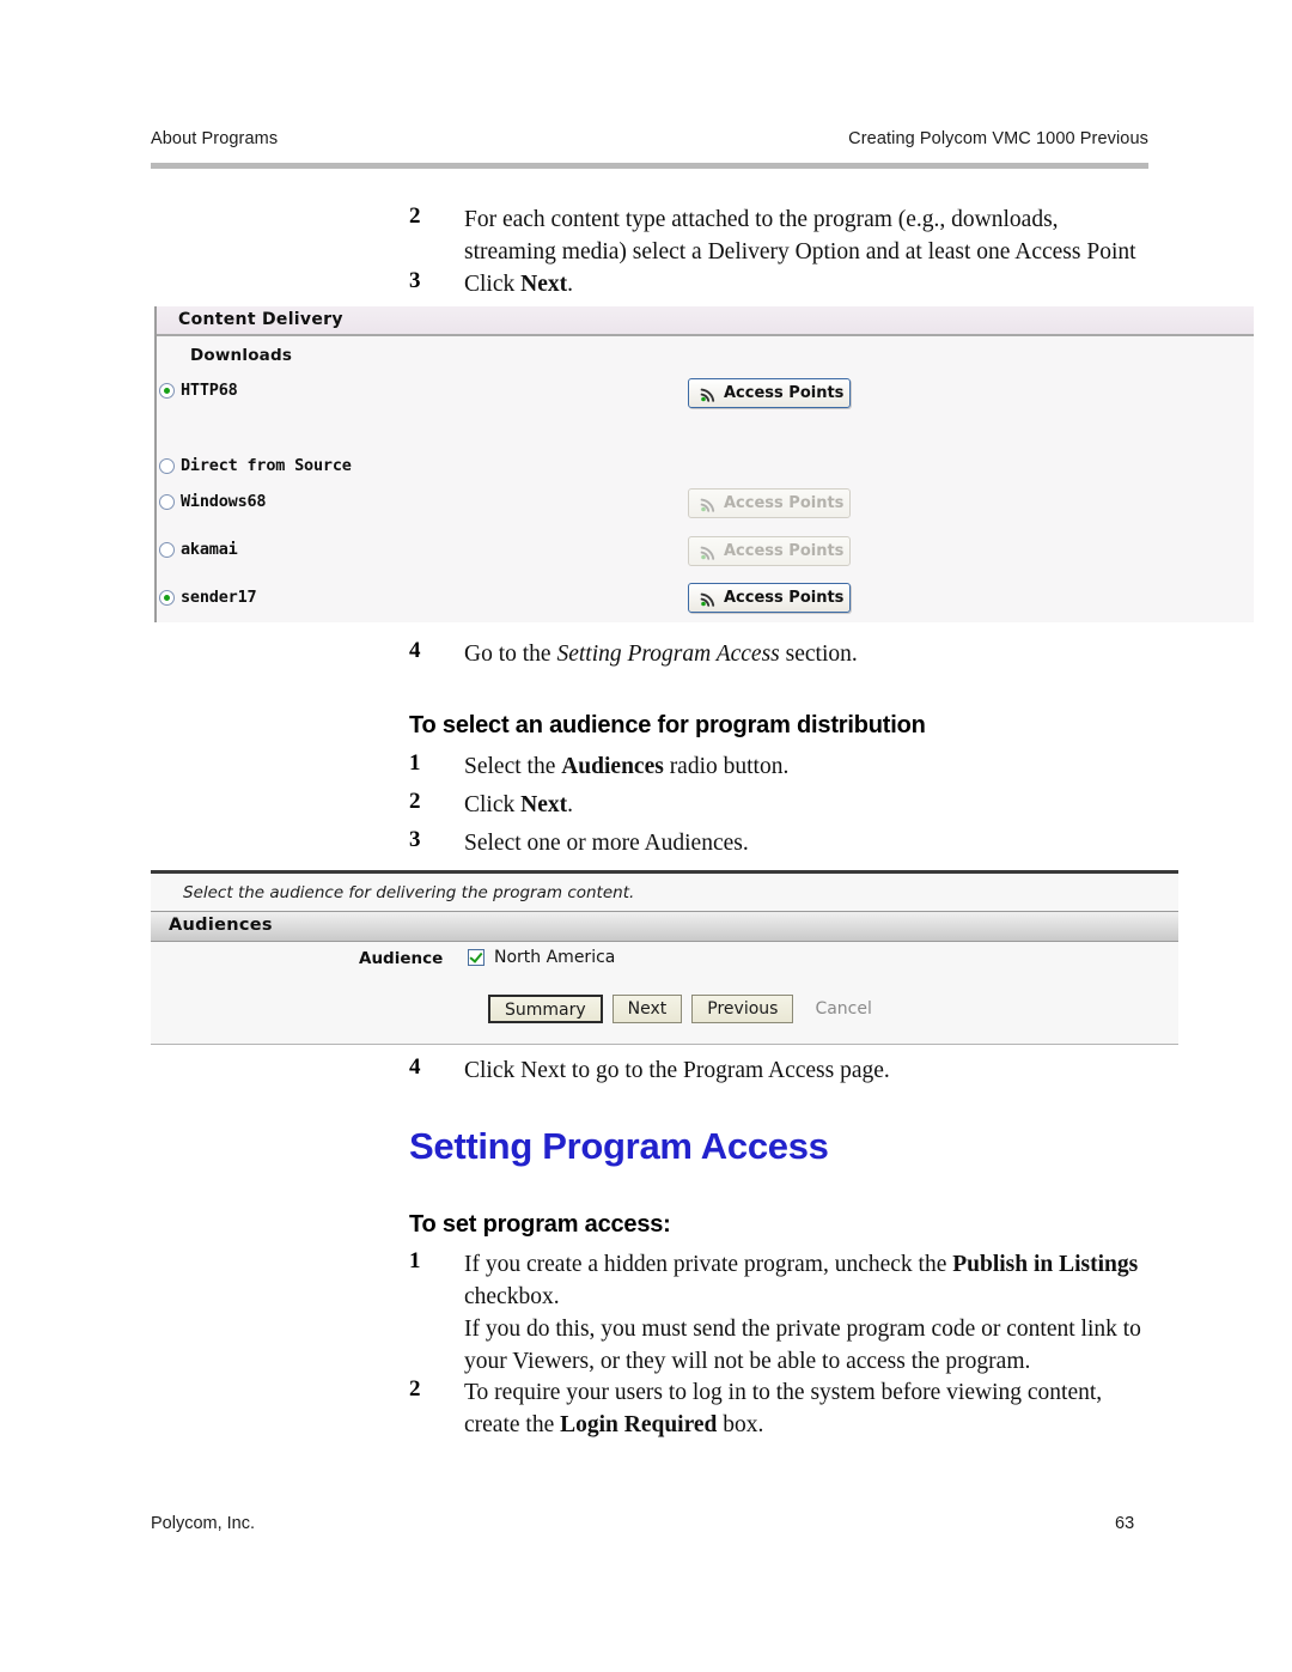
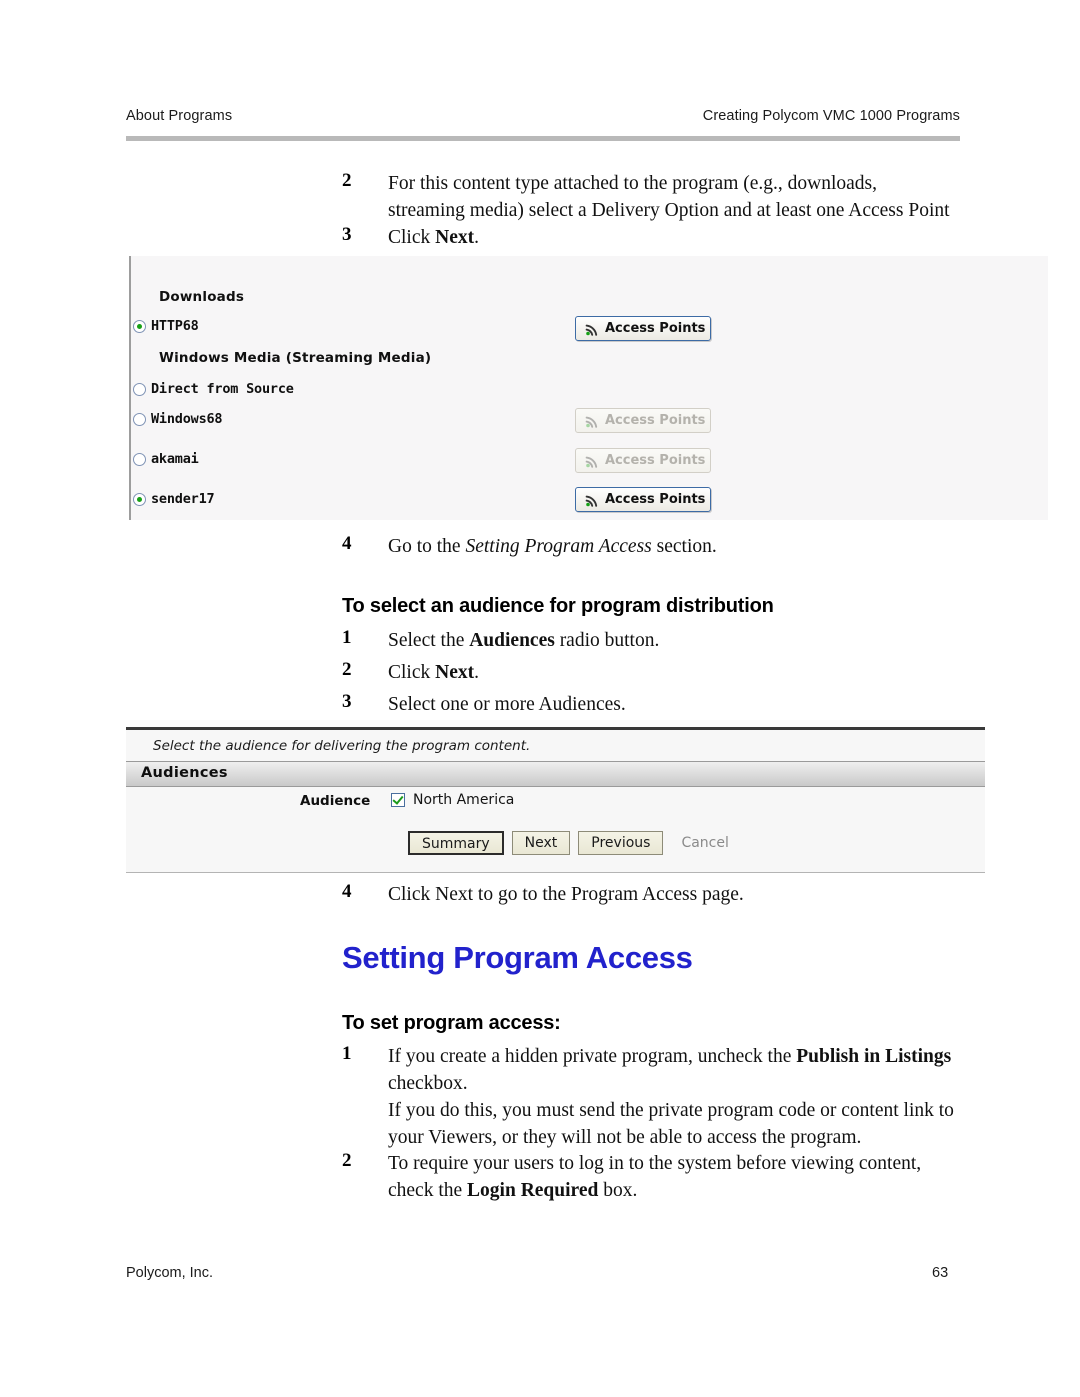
  About Programs
- Creating Polycom VMC 1000 Previous
+ Creating Polycom VMC 1000 Programs
  2
- For each content type attached to the program (e.g., downloads, streaming media) select a Delivery Option and at least one Access Point
+ For this content type attached to the program (e.g., downloads, streaming media) select a Delivery Option and at least one Access Point
  3
  Click Next.
- Content Delivery
  Downloads
  HTTP68
  Access Points
+ Windows Media (Streaming Media)
  Direct from Source
  Windows68
  Access Points
  akamai
  Access Points
  sender17
  Access Points
  4
  Go to the Setting Program Access section.
  To select an audience for program distribution
  1
  Select the Audiences radio button.
  2
  Click Next.
  3
  Select one or more Audiences.
  Select the audience for delivering the program content.
  Audiences
  Audience
  North America
  Summary
  Next
  Previous
  Cancel
  4
  Click Next to go to the Program Access page.
  Setting Program Access
  To set program access:
  1
  If you create a hidden private program, uncheck the Publish in Listings checkbox.
  If you do this, you must send the private program code or content link to your Viewers, or they will not be able to access the program.
  2
- To require your users to log in to the system before viewing content, create the Login Required box.
+ To require your users to log in to the system before viewing content, check the Login Required box.
  Polycom, Inc.
  63
